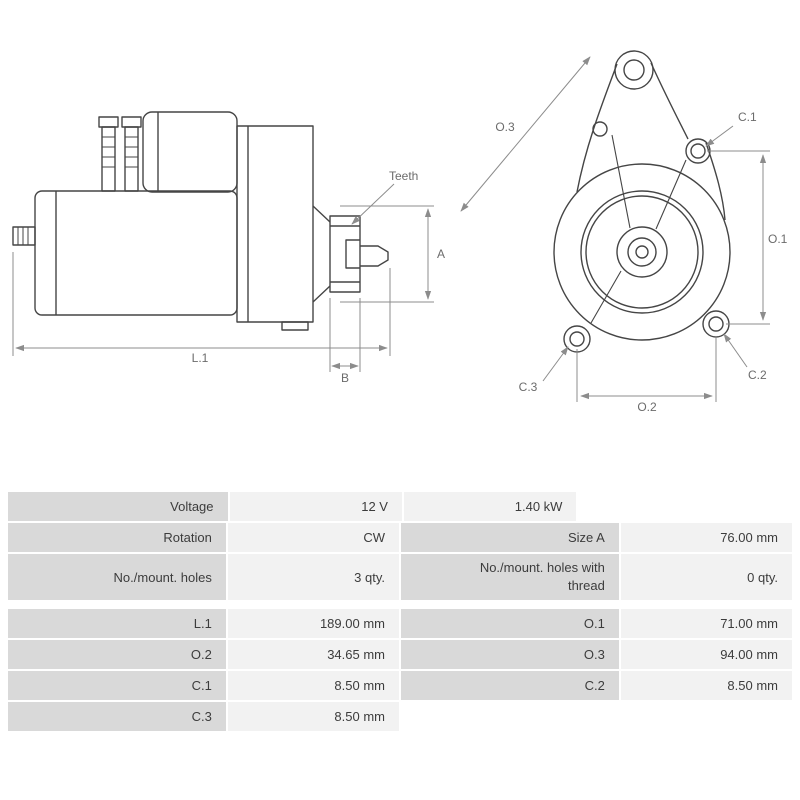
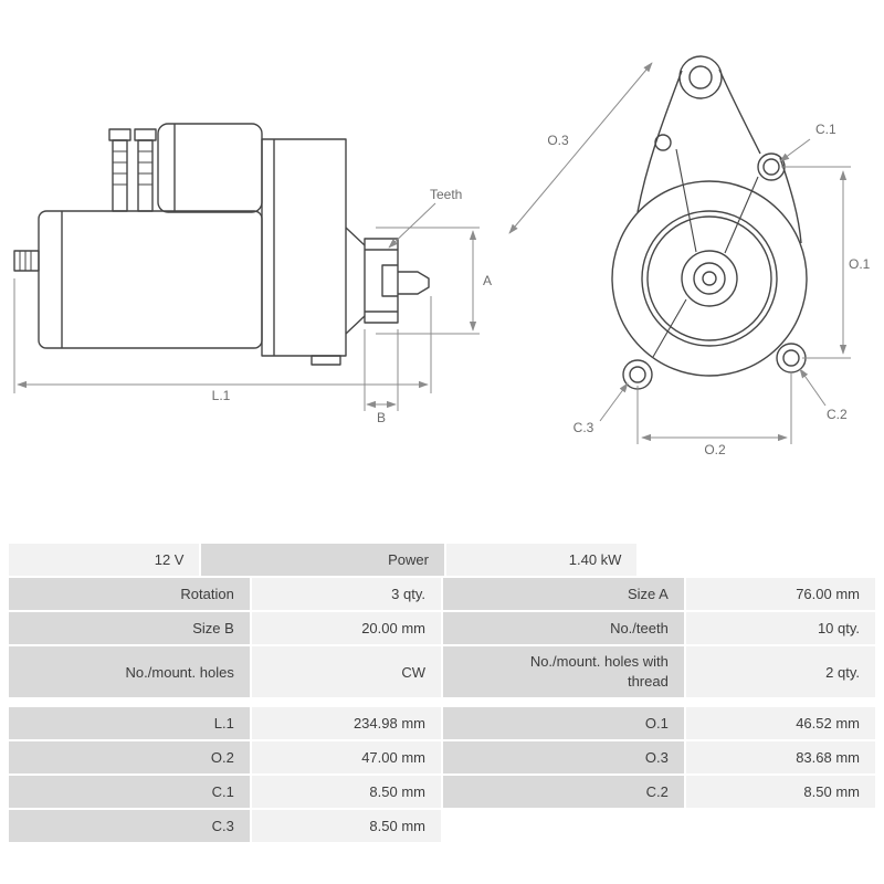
  Teeth
  A
  L.1
  B
  O.3
  C.1
  O.1
  C.3
  O.2
  C.2
- Voltage
  12 V
+ Power
  1.40 kW
  Rotation
- CW
+ 3 qty.
  Size A
  76.00 mm
+ Size B
+ 20.00 mm
+ No./teeth
+ 10 qty.
  No./mount. holes
- 3 qty.
+ CW
  No./mount. holes with thread
- 0 qty.
+ 2 qty.
  L.1
- 189.00 mm
+ 234.98 mm
  O.1
- 71.00 mm
+ 46.52 mm
  O.2
- 34.65 mm
+ 47.00 mm
  O.3
- 94.00 mm
+ 83.68 mm
  C.1
  8.50 mm
  C.2
  8.50 mm
  C.3
  8.50 mm
